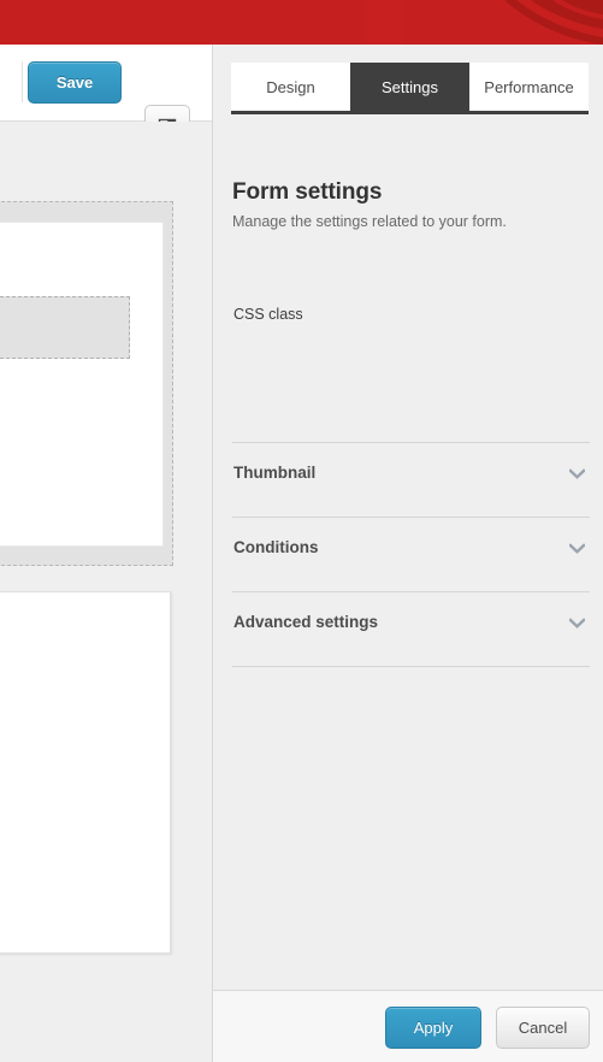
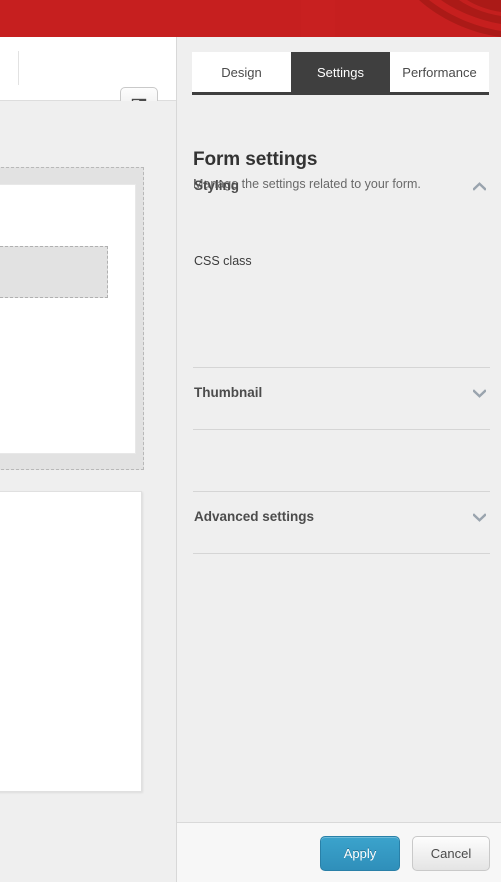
- Save
  Design
  Settings
  Performance
  Form settings
  Manage the settings related to your form.
+ Styling
  CSS class
  Thumbnail
- Conditions
  Advanced settings
  Apply
  Cancel
